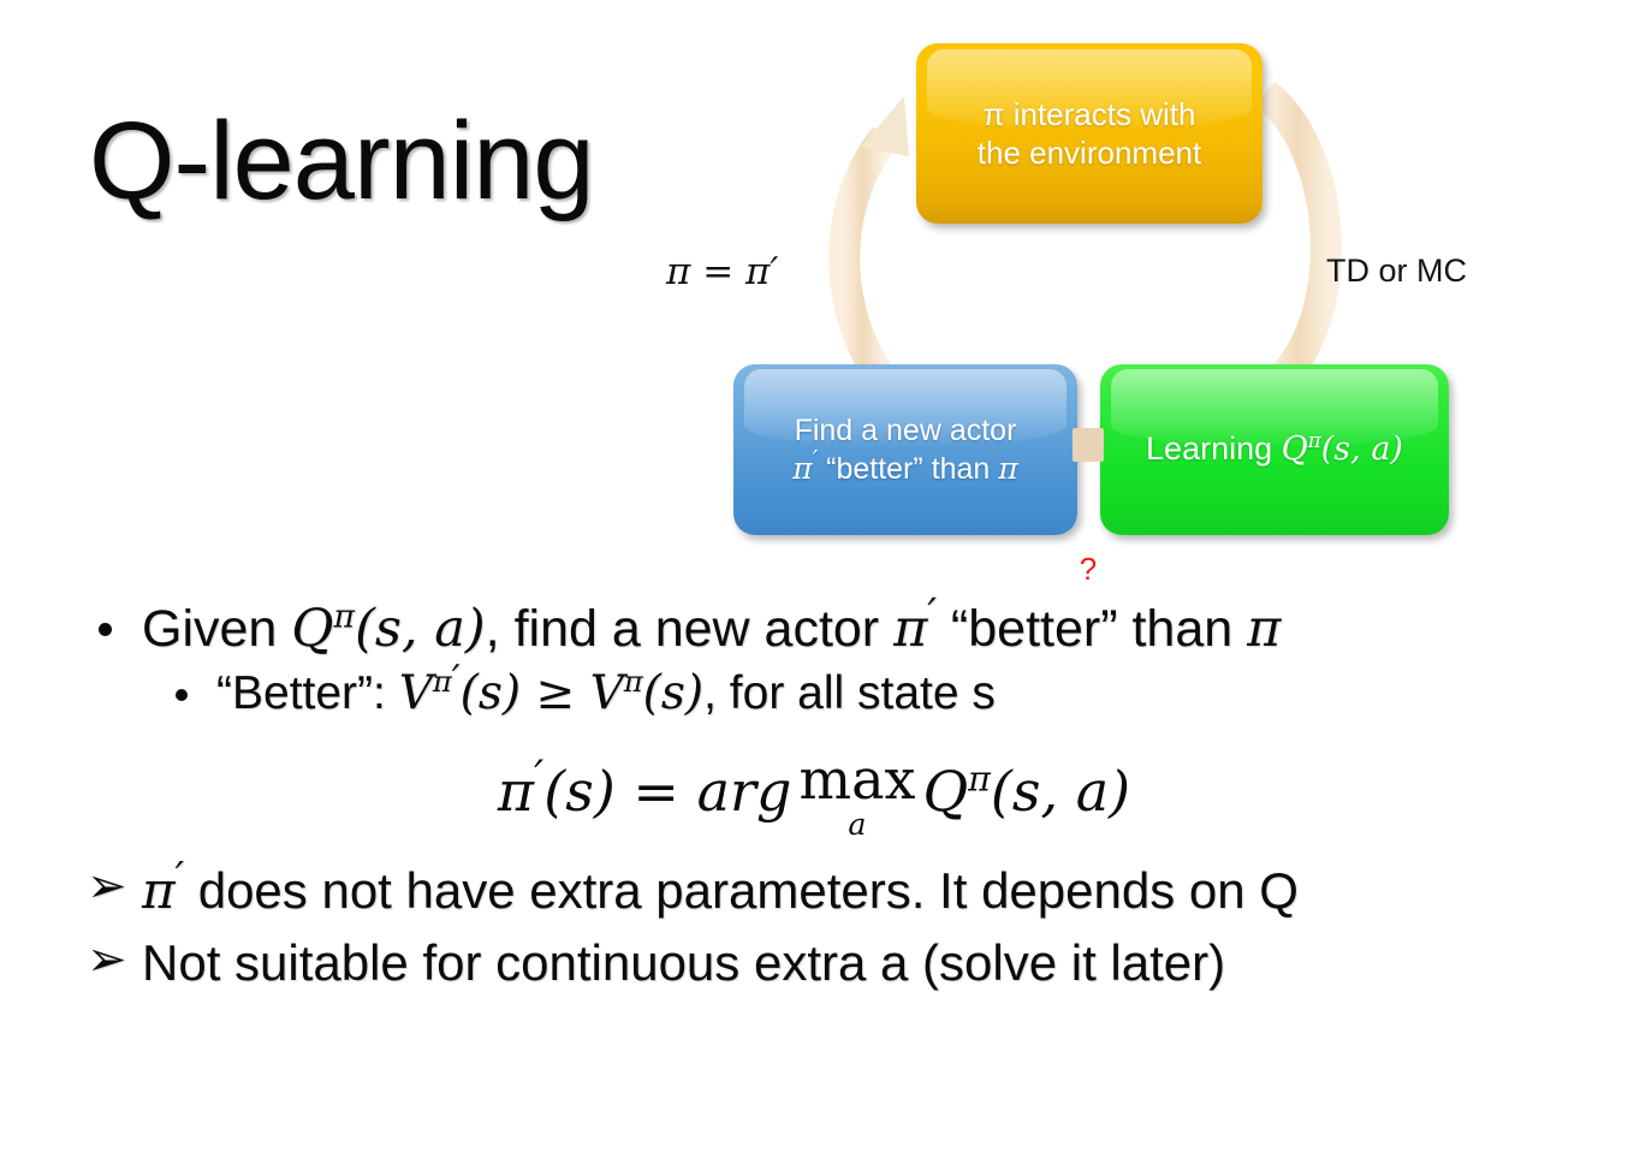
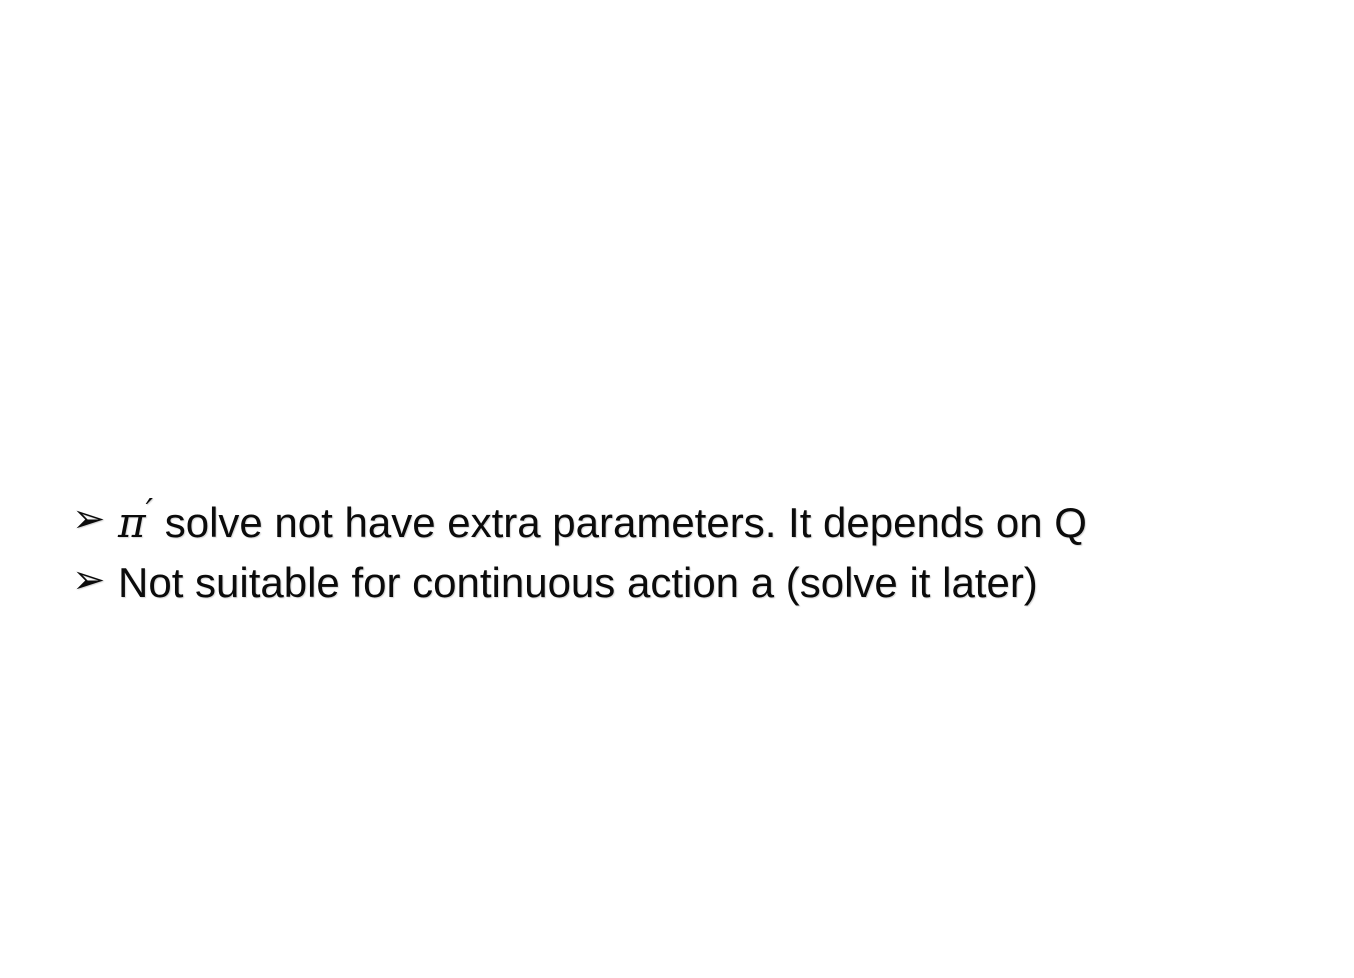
- Q-learning
- π interacts with
- the environment
- Find a new actor
- π′ “better” than π
- Learning Qπ(s, a)
- ?
- π = π′
- TD or MC
- Given Qπ(s, a), find a new actor π′ “better” than π
- “Better”: Vπ′(s) ≥ Vπ(s), for all state s
- π′(s) = arg
- max
- a
- Qπ(s, a)
  ➢
- π′ does not have extra parameters. It depends on Q
+ π′ solve not have extra parameters. It depends on Q
  ➢
- Not suitable for continuous extra a (solve it later)
+ Not suitable for continuous action a (solve it later)
